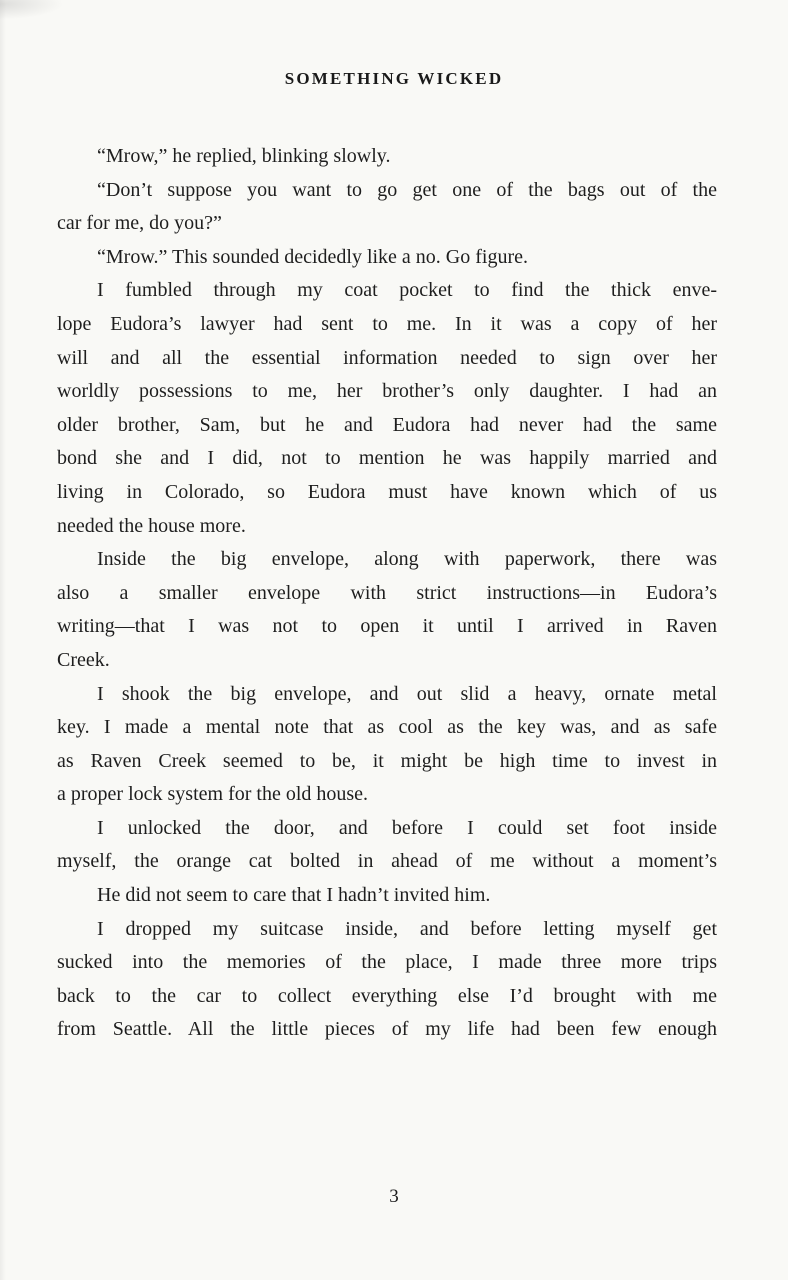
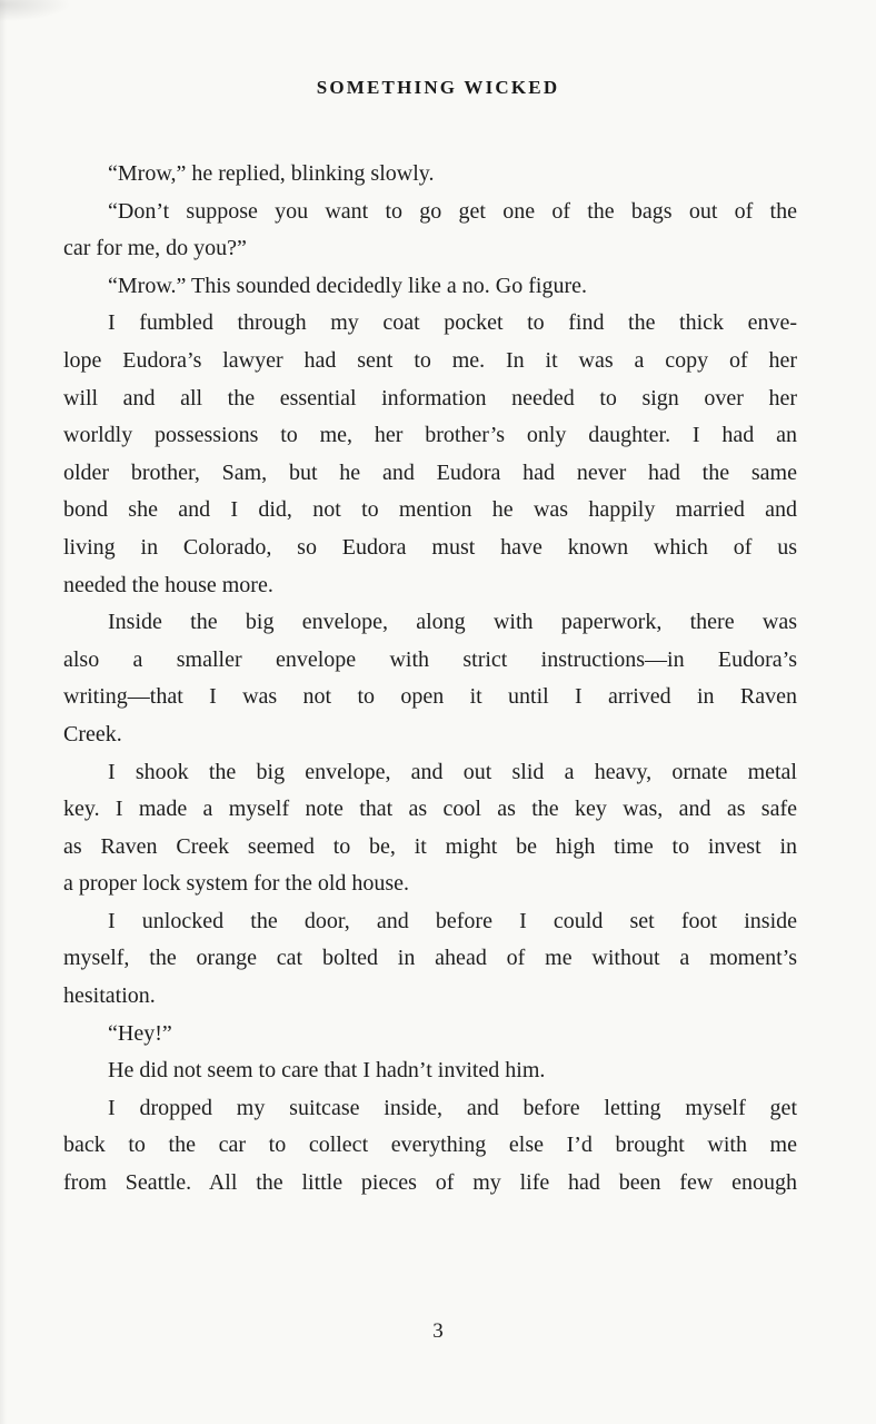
  SOMETHING WICKED
  “Mrow,” he replied, blinking slowly.
  “Don’t suppose you want to go get one of the bags out of the
  car for me, do you?”
  “Mrow.” This sounded decidedly like a no. Go figure.
  I fumbled through my coat pocket to find the thick enve-
  lope Eudora’s lawyer had sent to me. In it was a copy of her
  will and all the essential information needed to sign over her
  worldly possessions to me, her brother’s only daughter. I had an
  older brother, Sam, but he and Eudora had never had the same
  bond she and I did, not to mention he was happily married and
  living in Colorado, so Eudora must have known which of us
  needed the house more.
  Inside the big envelope, along with paperwork, there was
  also a smaller envelope with strict instructions—in Eudora’s
  writing—that I was not to open it until I arrived in Raven
  Creek.
  I shook the big envelope, and out slid a heavy, ornate metal
- key. I made a mental note that as cool as the key was, and as safe
+ key. I made a myself note that as cool as the key was, and as safe
  as Raven Creek seemed to be, it might be high time to invest in
  a proper lock system for the old house.
  I unlocked the door, and before I could set foot inside
  myself, the orange cat bolted in ahead of me without a moment’s
+ hesitation.
+ “Hey!”
  He did not seem to care that I hadn’t invited him.
  I dropped my suitcase inside, and before letting myself get
- sucked into the memories of the place, I made three more trips
  back to the car to collect everything else I’d brought with me
  from Seattle. All the little pieces of my life had been few enough
  3
